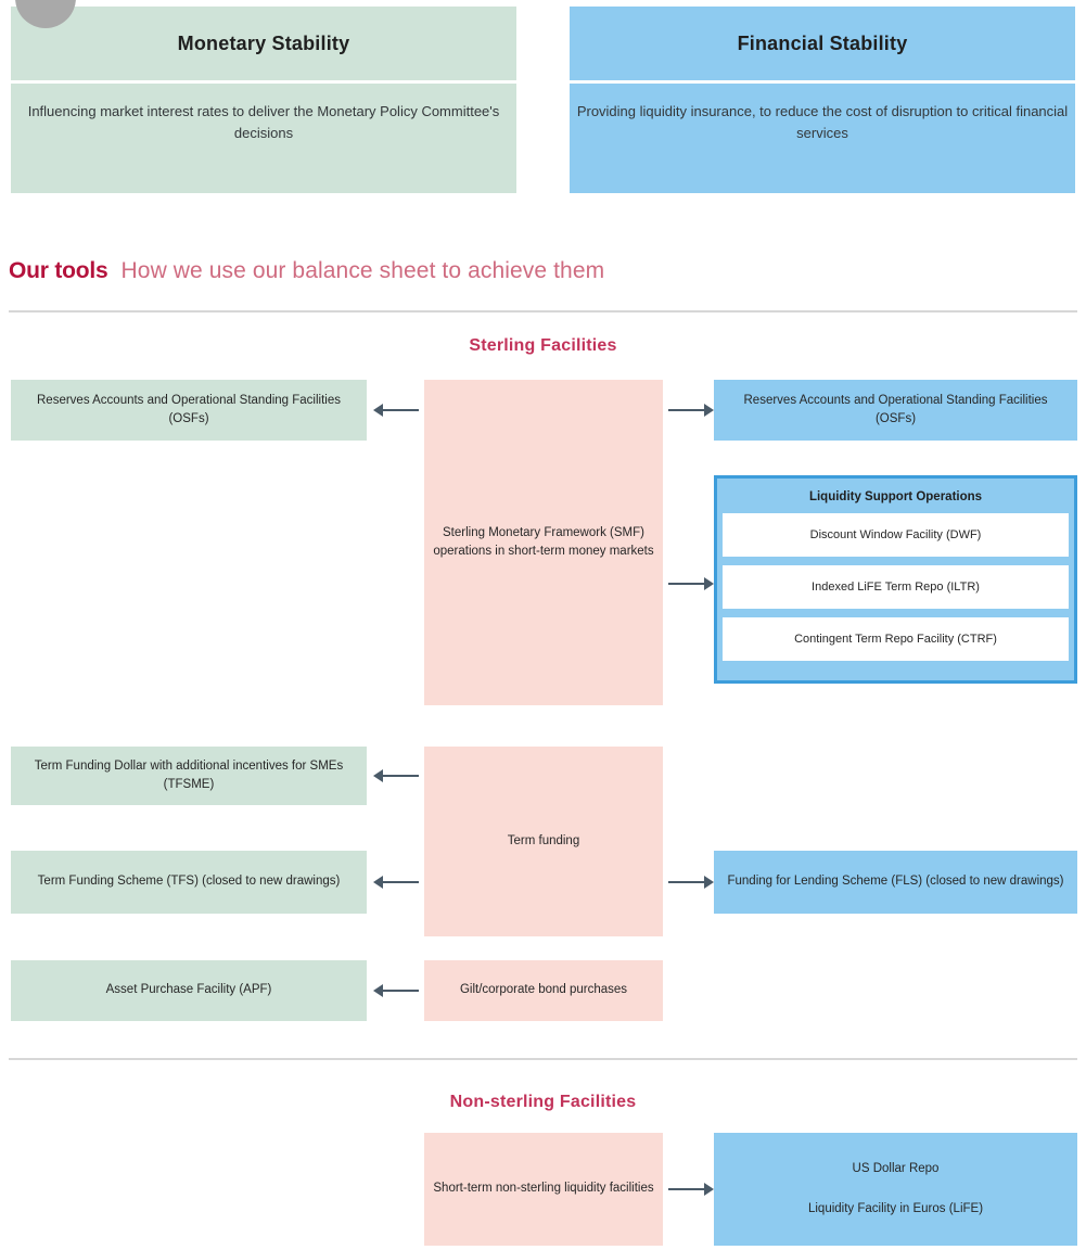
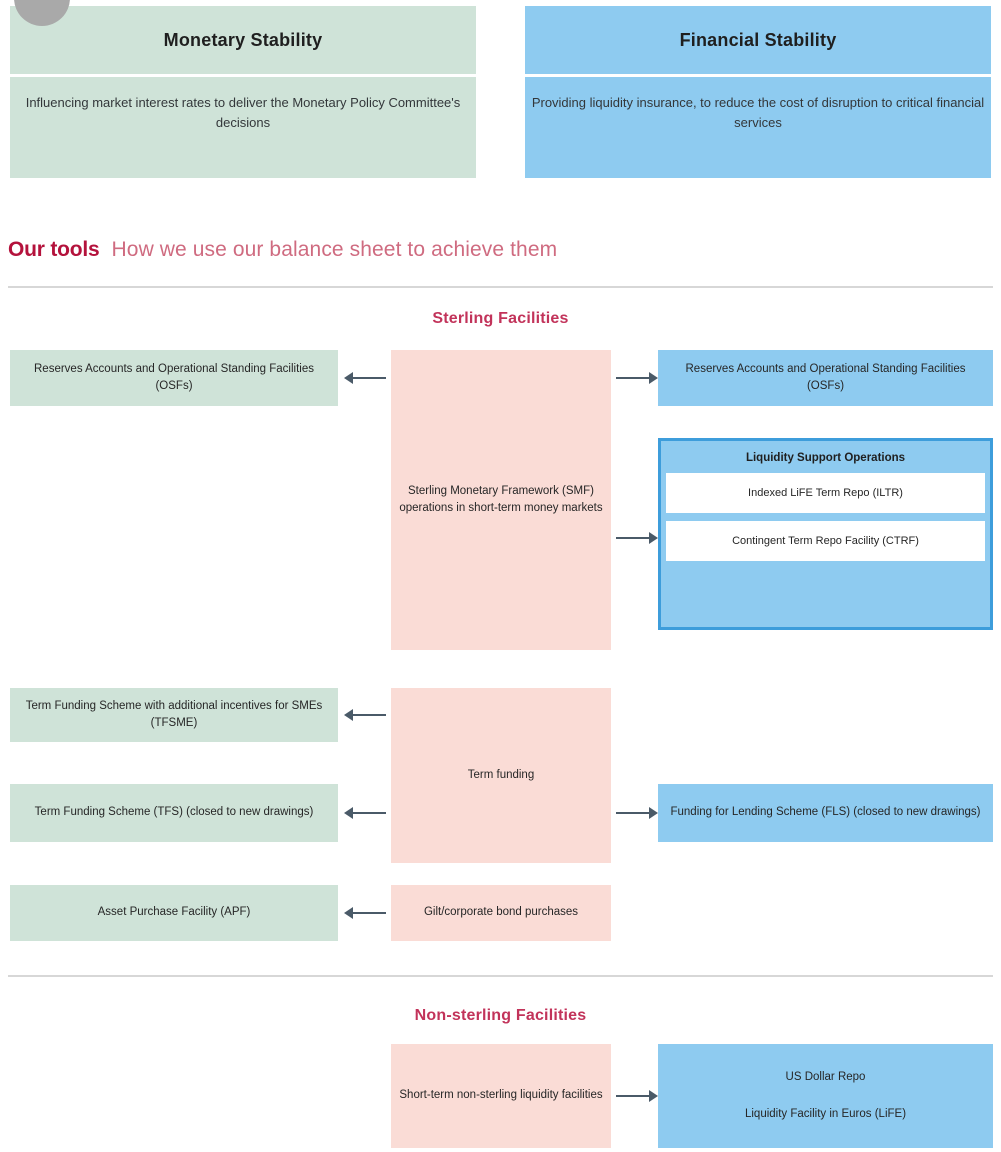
  Monetary Stability
  Influencing market interest rates to deliver the Monetary Policy Committee's decisions
  Financial Stability
  Providing liquidity insurance, to reduce the cost of disruption to critical financial services
  Our tools How we use our balance sheet to achieve them
  Sterling Facilities
  Reserves Accounts and Operational Standing Facilities (OSFs)
  Sterling Monetary Framework (SMF) operations in short-term money markets
  Reserves Accounts and Operational Standing Facilities (OSFs)
  Liquidity Support Operations
- Discount Window Facility (DWF)
  Indexed LiFE Term Repo (ILTR)
  Contingent Term Repo Facility (CTRF)
- Term Funding Dollar with additional incentives for SMEs (TFSME)
+ Term Funding Scheme with additional incentives for SMEs (TFSME)
  Term funding
  Term Funding Scheme (TFS) (closed to new drawings)
  Funding for Lending Scheme (FLS) (closed to new drawings)
  Asset Purchase Facility (APF)
  Gilt/corporate bond purchases
  Non-sterling Facilities
  Short-term non-sterling liquidity facilities
  US Dollar Repo
  Liquidity Facility in Euros (LiFE)
